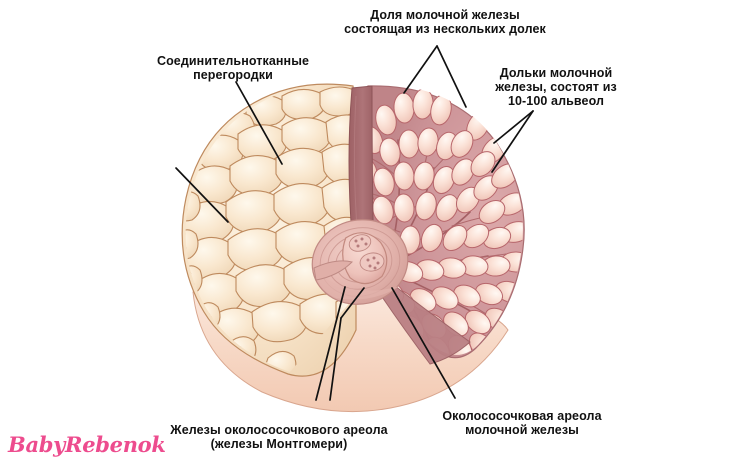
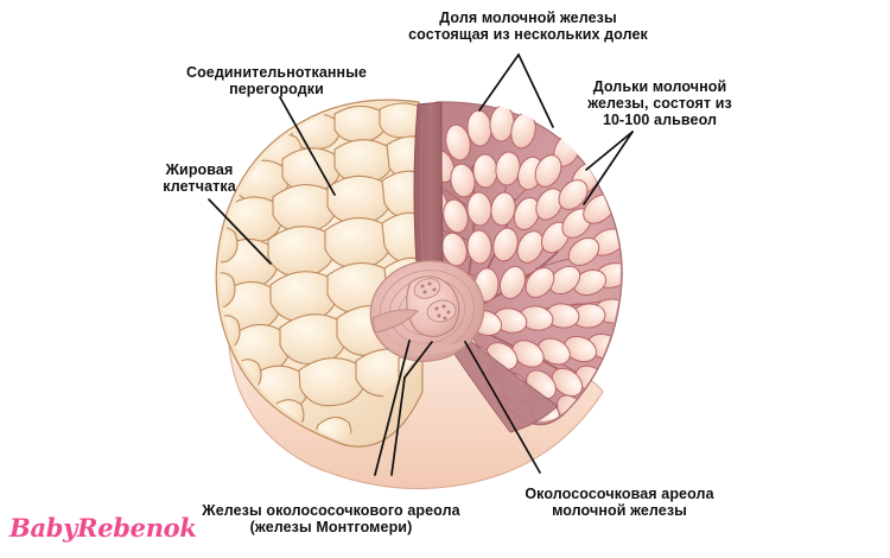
  Соединительнотканные
  перегородки
+ Жировая
+ клетчатка
  Доля молочной железы
  состоящая из нескольких долек
  Дольки молочной
  железы, состоят из
  10-100 альвеол
  Железы околососочкового ареола
  (железы Монтгомери)
  Околососочковая ареола
  молочной железы
  BabyRebenok
